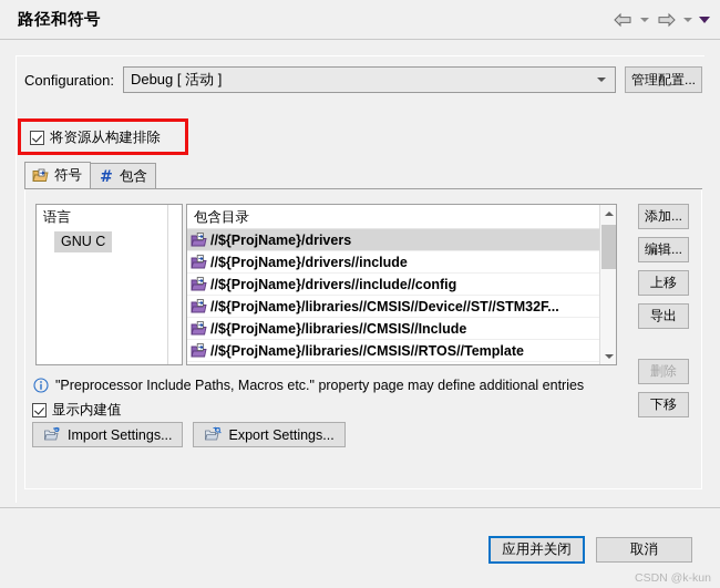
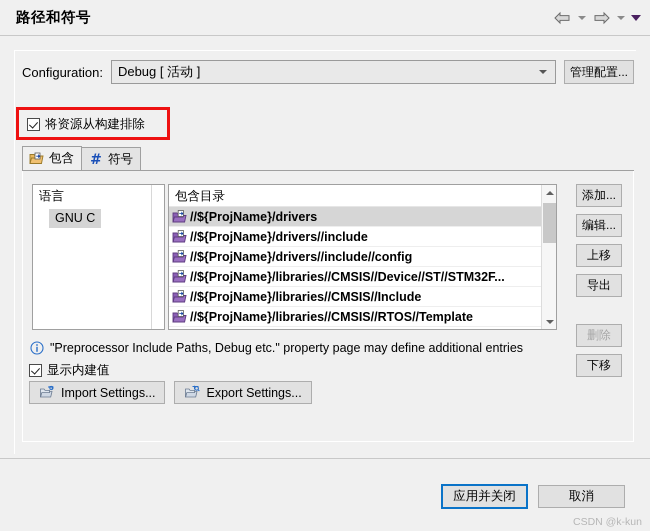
  路径和符号
  Configuration:
  Debug [ 活动 ]
  管理配置...
  将资源从构建排除
- 符号
+ 包含
  #
- 包含
+ 符号
  语言
  GNU C
  包含目录
  //${ProjName}/drivers
  //${ProjName}/drivers//include
  //${ProjName}/drivers//include//config
  //${ProjName}/libraries//CMSIS//Device//ST//STM32F...
  //${ProjName}/libraries//CMSIS//Include
  //${ProjName}/libraries//CMSIS//RTOS//Template
  添加...
  编辑...
  上移
  导出
  删除
  下移
- "Preprocessor Include Paths, Macros etc." property page may define additional entries
+ "Preprocessor Include Paths, Debug etc." property page may define additional entries
  显示内建值
  Import Settings...
  Export Settings...
  应用并关闭
  取消
  CSDN @k-kun
